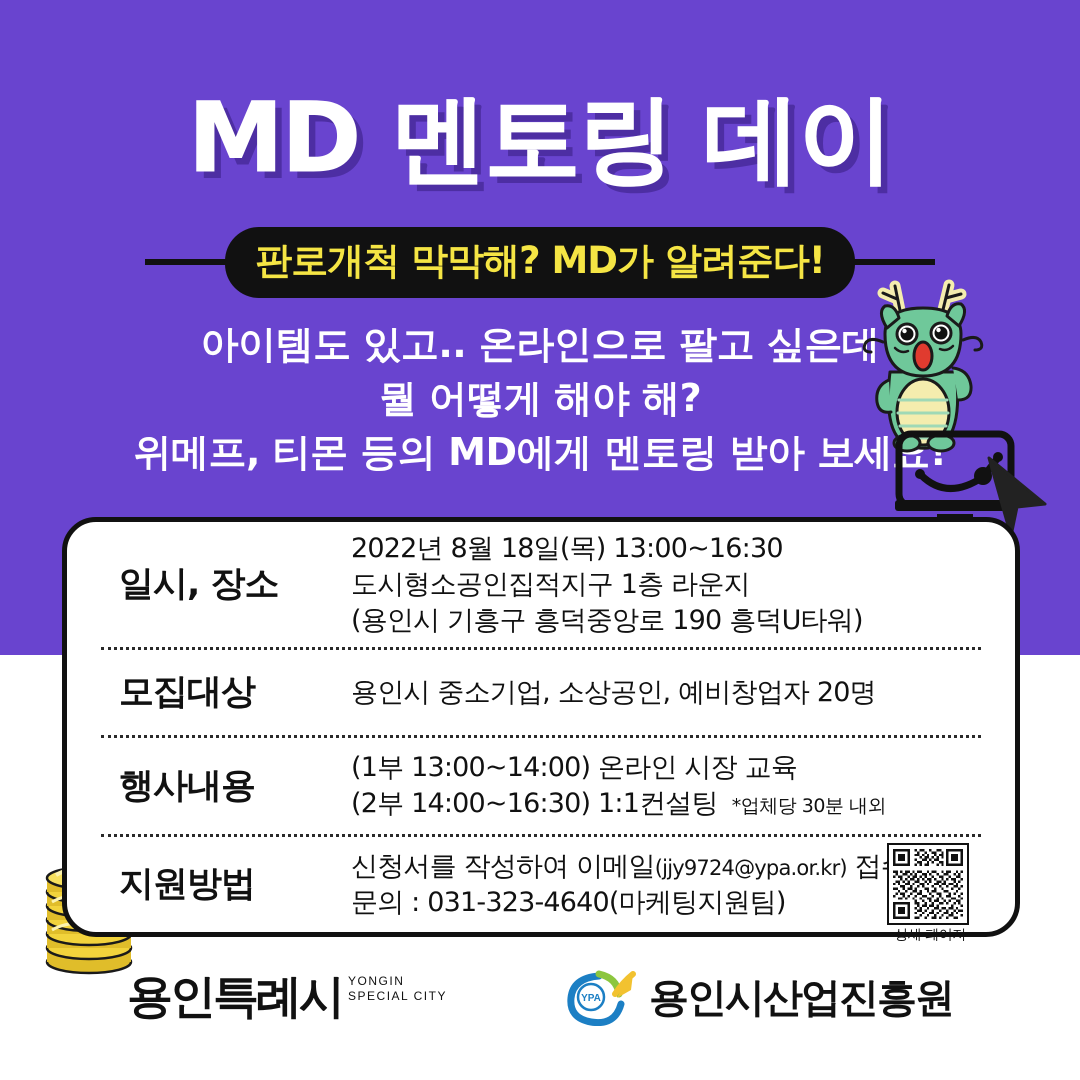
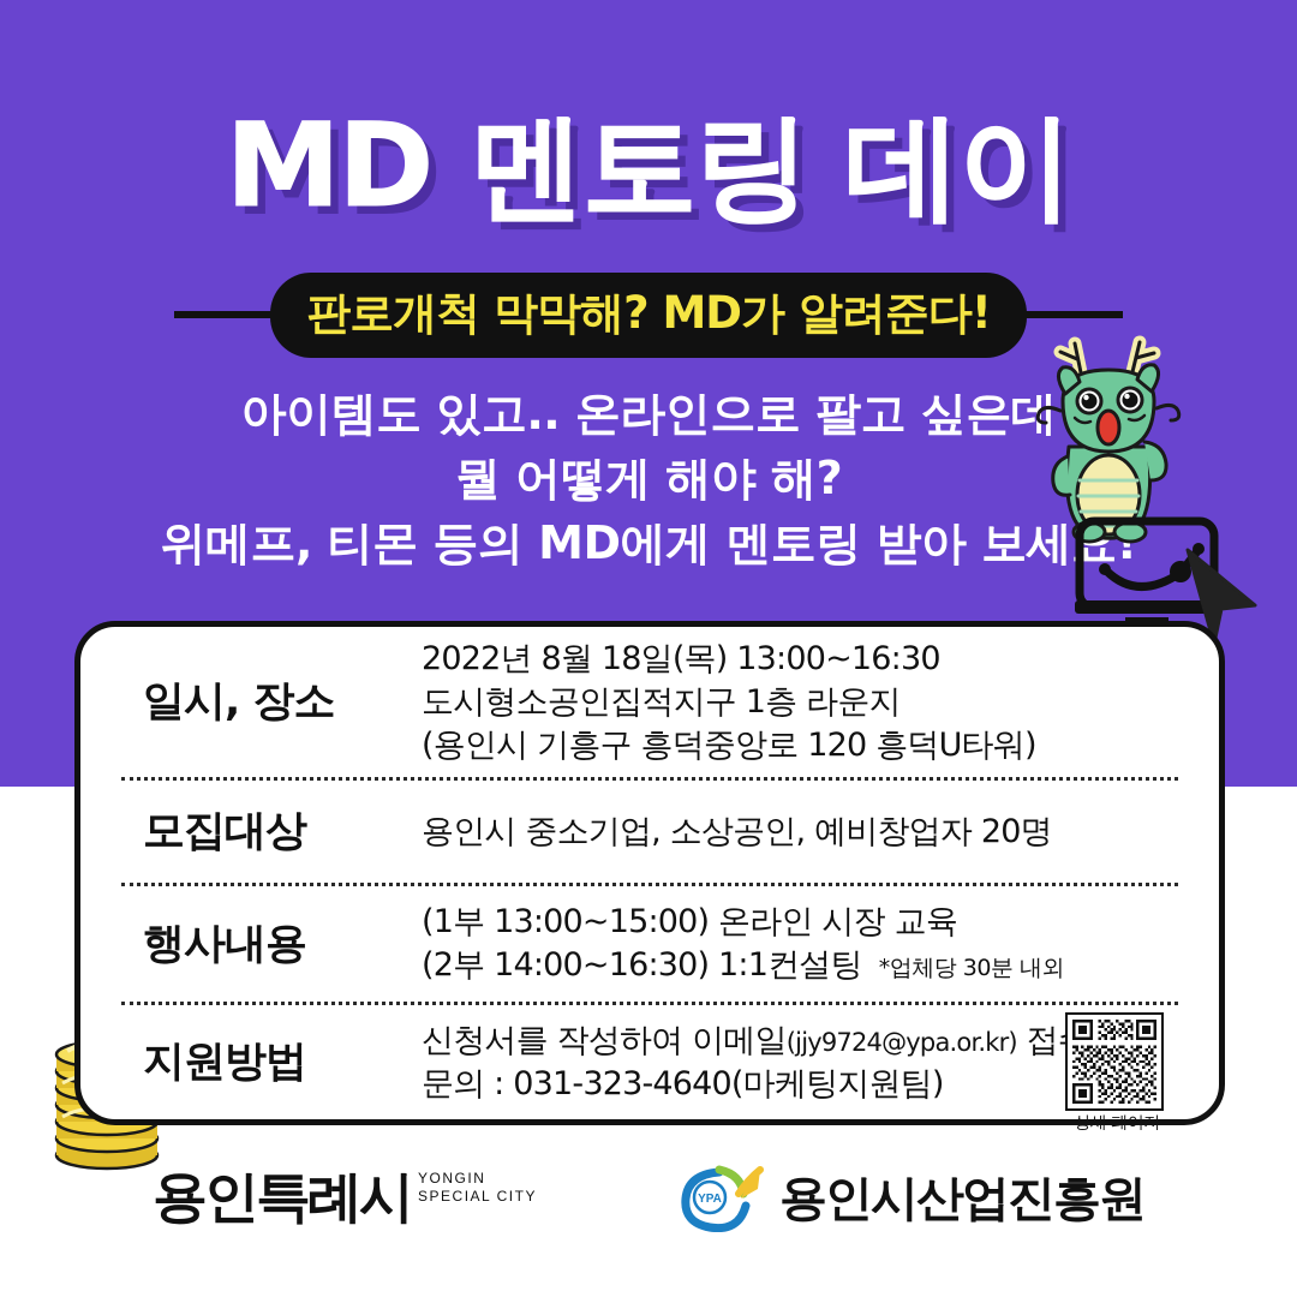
  MD 멘토링 데이
  판로개척 막막해? MD가 알려준다!
  아이템도 있고.. 온라인으로 팔고 싶은데
  뭘 어떻게 해야 해?
  위메프, 티몬 등의 MD에게 멘토링 받아 보세
  일시, 장소
  2022년 8월 18일(목) 13:00~16:30
  도시형소공인집적지구 1층 라운지
- (용인시 기흥구 흥덕중앙로 190 흥덕U타워)
+ (용인시 기흥구 흥덕중앙로 120 흥덕U타워)
  모집대상
  용인시 중소기업, 소상공인, 예비창업자 20명
  행사내용
- (1부 13:00~14:00) 온라인 시장 교육
+ (1부 13:00~15:00) 온라인 시장 교육
  (2부 14:00~16:30) 1:1컨설팅 *업체당 30분 내외
  지원방법
  신청서를 작성하여 이메일(jjy9724@ypa.or.kr) 접
  문의 : 031-323-4640(마케팅지원팀)
  상세 페이지
  용인특례시
  YONGIN
  SPECIAL CITY
  YPA
  용인시산업진흥원
